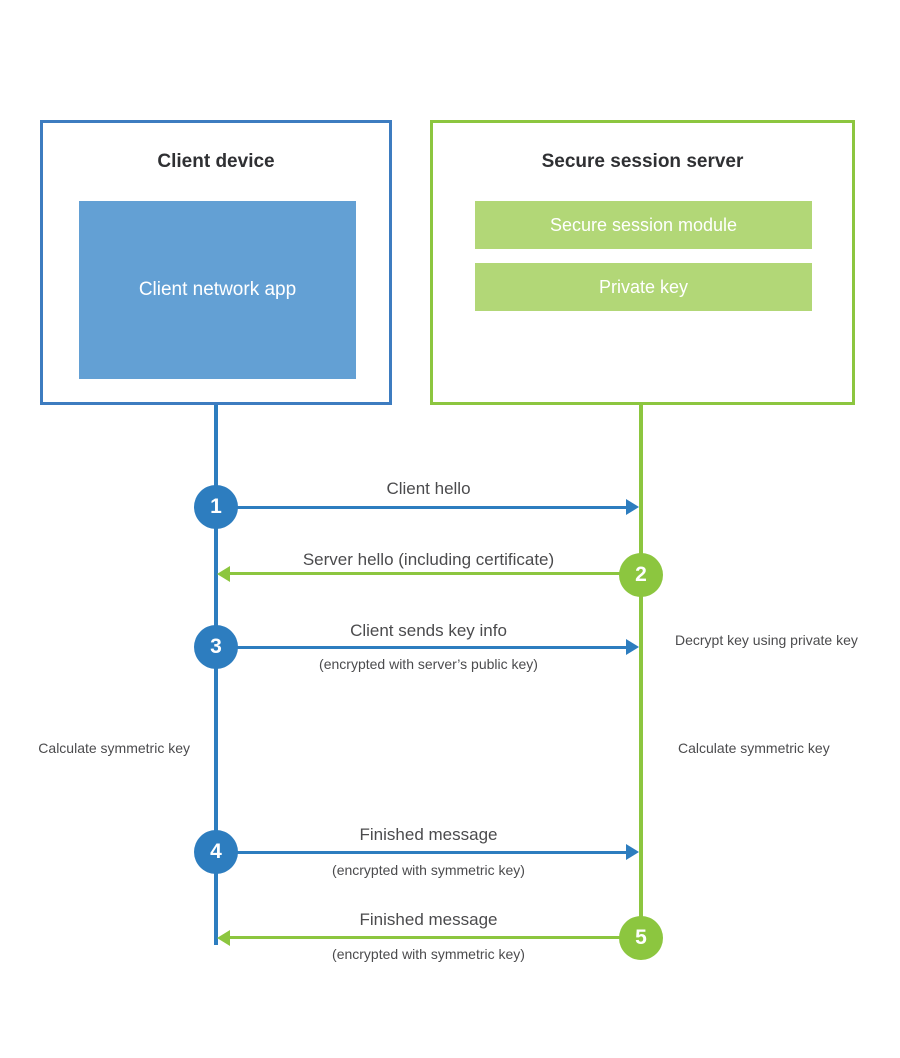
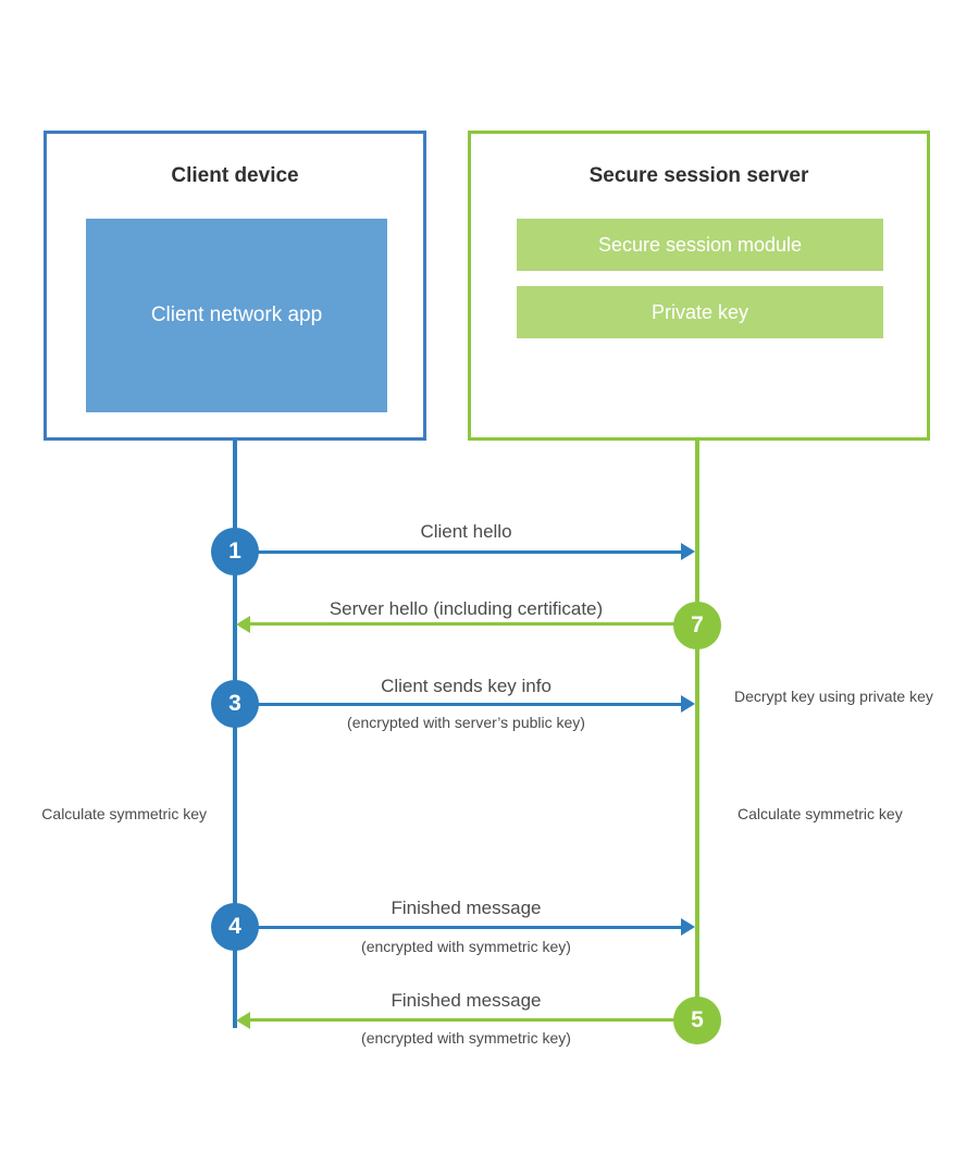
  Client device
  Client network app
  Secure session server
  Secure session module
  Private key
  Client hello
  1
  Server hello (including certificate)
- 2
+ 7
  Client sends key info
  3
  (encrypted with server’s public key)
  Decrypt key using private key
  Calculate symmetric key
  Calculate symmetric key
  Finished message
  4
  (encrypted with symmetric key)
  Finished message
  5
  (encrypted with symmetric key)
